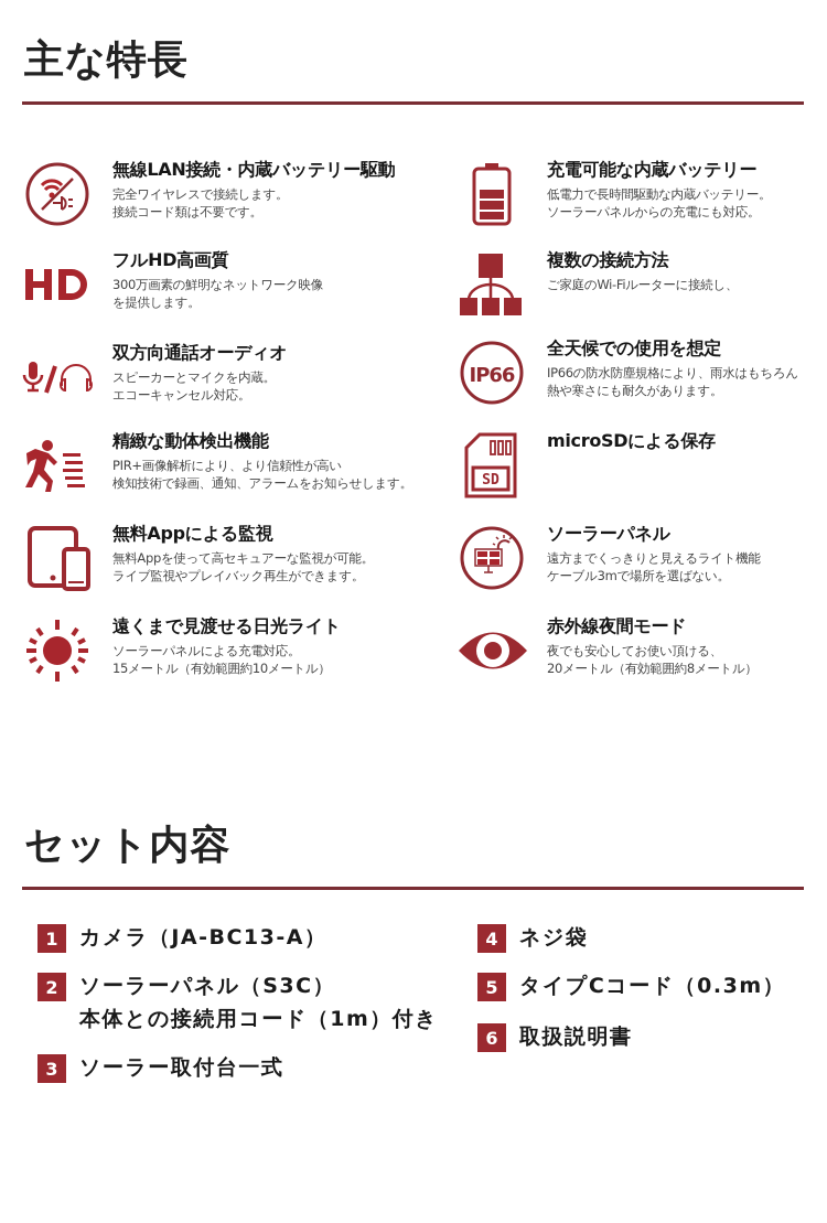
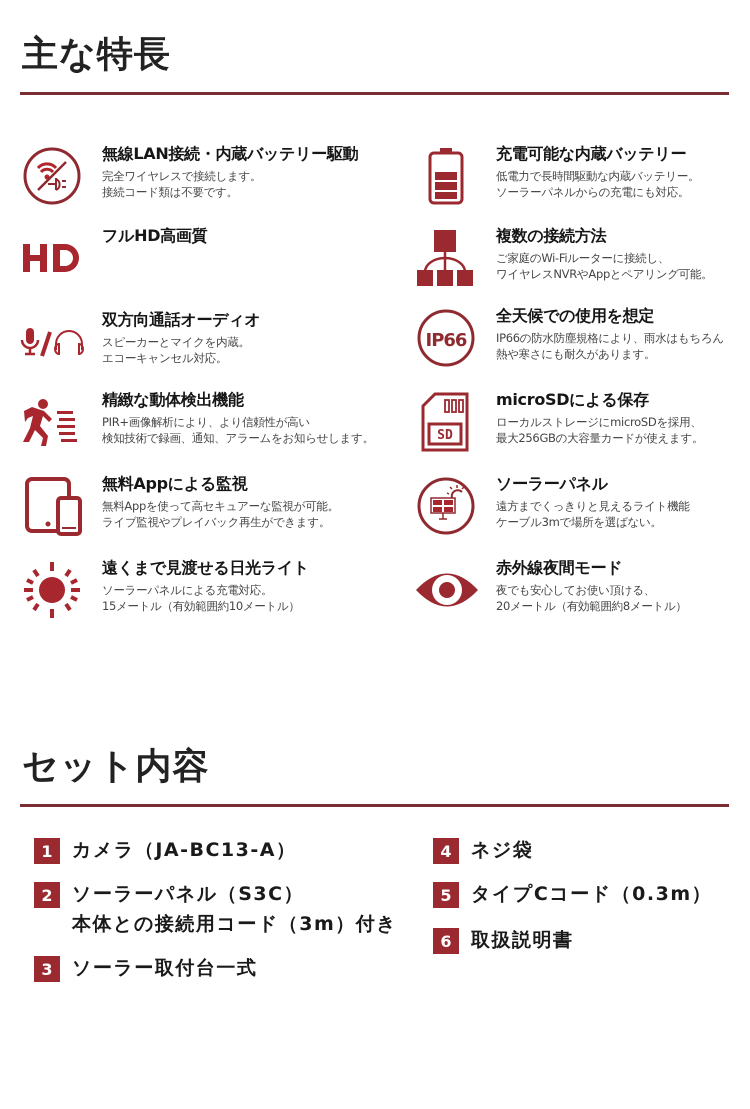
  主な特長
  無線LAN接続・内蔵バッテリー駆動
  完全ワイヤレスで接続します。
  接続コード類は不要です。
  充電可能な内蔵バッテリー
  低電力で長時間駆動な内蔵バッテリー。
  ソーラーパネルからの充電にも対応。
  フルHD高画質
- 300万画素の鮮明なネットワーク映像
- を提供します。
  複数の接続方法
  ご家庭のWi-Fiルーターに接続し、
+ ワイヤレスNVRやAppとペアリング可能。
  双方向通話オーディオ
  スピーカーとマイクを内蔵。
  エコーキャンセル対応。
  IP66
  全天候での使用を想定
  IP66の防水防塵規格により、雨水はもちろん
  熱や寒さにも耐久があります。
  精緻な動体検出機能
  PIR+画像解析により、より信頼性が高い
  検知技術で録画、通知、アラームをお知らせします。
  SD
  microSDによる保存
+ ローカルストレージにmicroSDを採用、
+ 最大256GBの大容量カードが使えます。
  無料Appによる監視
  無料Appを使って高セキュアーな監視が可能。
  ライブ監視やプレイバック再生ができます。
  ソーラーパネル
  遠方までくっきりと見えるライト機能
  ケーブル3mで場所を選ばない。
  遠くまで見渡せる日光ライト
  ソーラーパネルによる充電対応。
  15メートル（有効範囲約10メートル）
  赤外線夜間モード
  夜でも安心してお使い頂ける、
  20メートル（有効範囲約8メートル）
  セット内容
  1
  カメラ（JA-BC13-A）
  2
  ソーラーパネル（S3C）
- 本体との接続用コード（1m）付き
+ 本体との接続用コード（3m）付き
  3
  ソーラー取付台一式
  4
  ネジ袋
  5
  タイプCコード（0.3m）
  6
  取扱説明書
